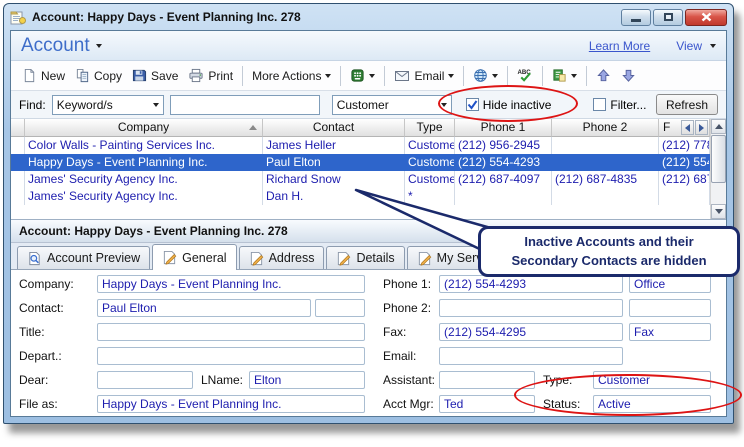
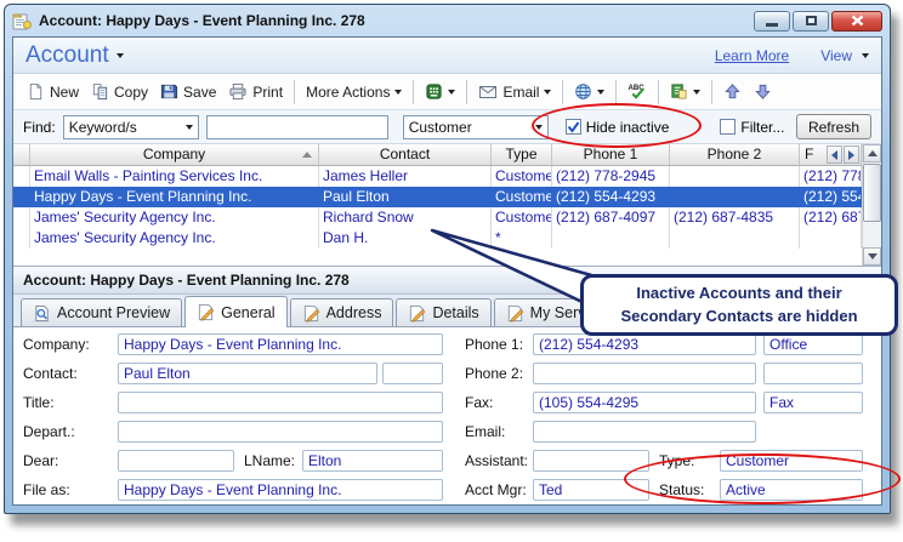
  Account: Happy Days - Event Planning Inc. 278
  Account
  Learn More
  View
  New
  Copy
  Save
  Print
  More Actions
  Email
  Find:
  Keyword/s
  Customer
  Hide inactive
  Filter...
  Refresh
  Company
  Contact
  Type
  Phone 1
  Phone 2
  F
- Color Walls - Painting Services Inc.
+ Email Walls - Painting Services Inc.
  James Heller
  Custome
- (212) 956-2945
+ (212) 778-2945
  Happy Days - Event Planning Inc.
  Paul Elton
  Custome
  (212) 554-4293
  James' Security Agency Inc.
  Richard Snow
  Custome
  (212) 687-4097
  (212) 687-4835
  James' Security Agency Inc.
  Dan H.
  *
  Account: Happy Days - Event Planning Inc. 278
  Account Preview
  General
  Address
  Details
  Company:
  Happy Days - Event Planning Inc.
  Contact:
  Paul Elton
  Title:
  Depart.:
  Dear:
  LName:
  Elton
  File as:
  Happy Days - Event Planning Inc.
  Phone 1:
  (212) 554-4293
  Office
  Phone 2:
  Fax:
- (212) 554-4295
+ (105) 554-4295
  Fax
  Email:
  Assistant:
  Type:
  Customer
  Acct Mgr:
  Ted
  Status:
  Active
  Inactive Accounts and their
  Secondary Contacts are hidden
